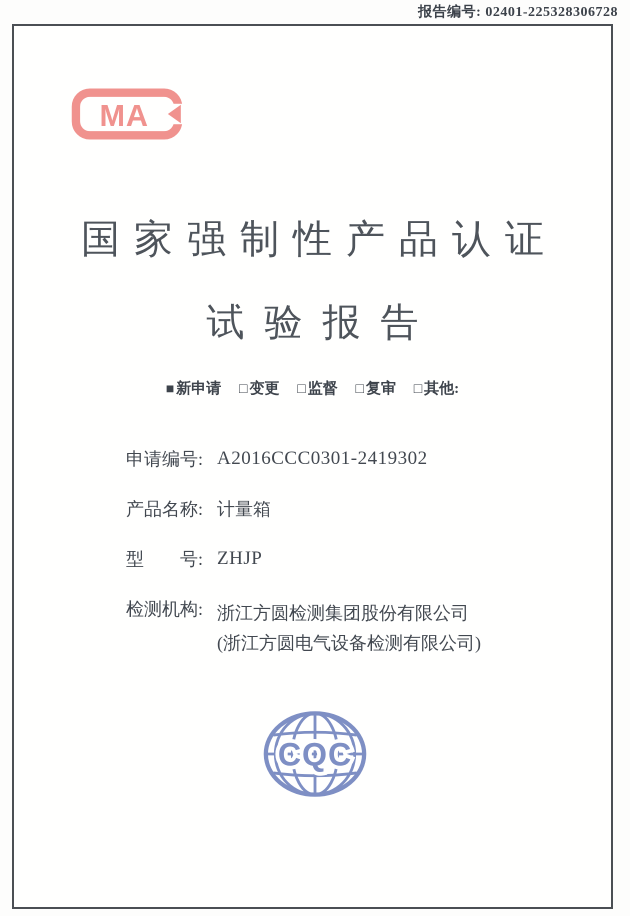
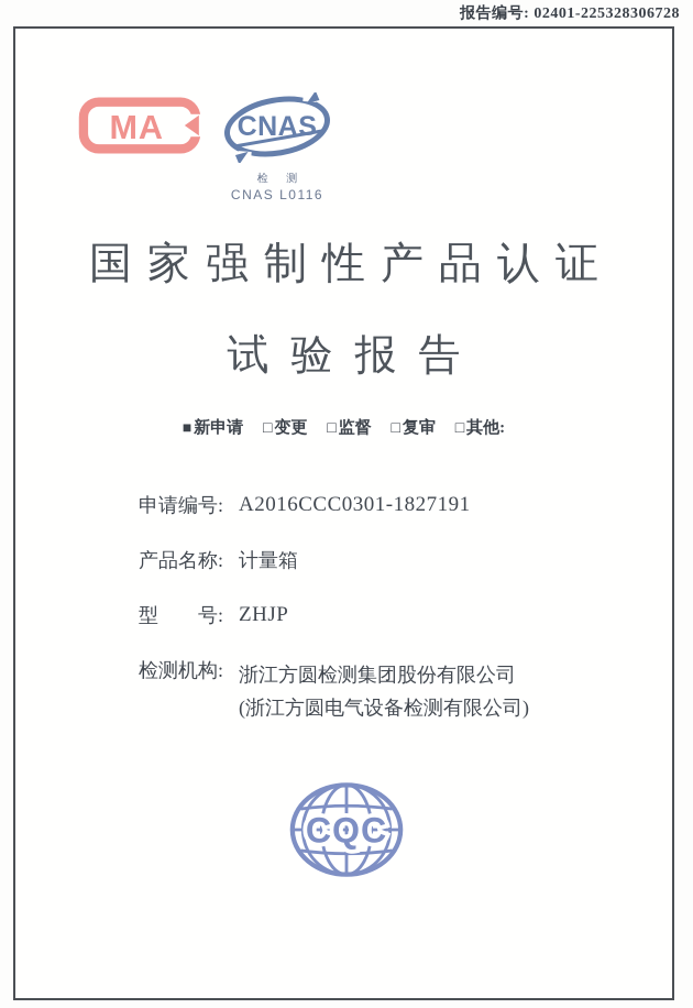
  报告编号: 02401-225328306728
  MA
+ CNAS
+ 检 测
+ CNAS L0116
  国家强制性产品认证
  试验报告
  ■ 新申请 □ 变更 □ 监督 □ 复审 □ 其他:
  申请编号:
- A2016CCC0301-2419302
+ A2016CCC0301-1827191
  产品名称:
  计量箱
  型 号:
  ZHJP
  检测机构:
  浙江方圆检测集团股份有限公司
  (浙江方圆电气设备检测有限公司)
  CQC
